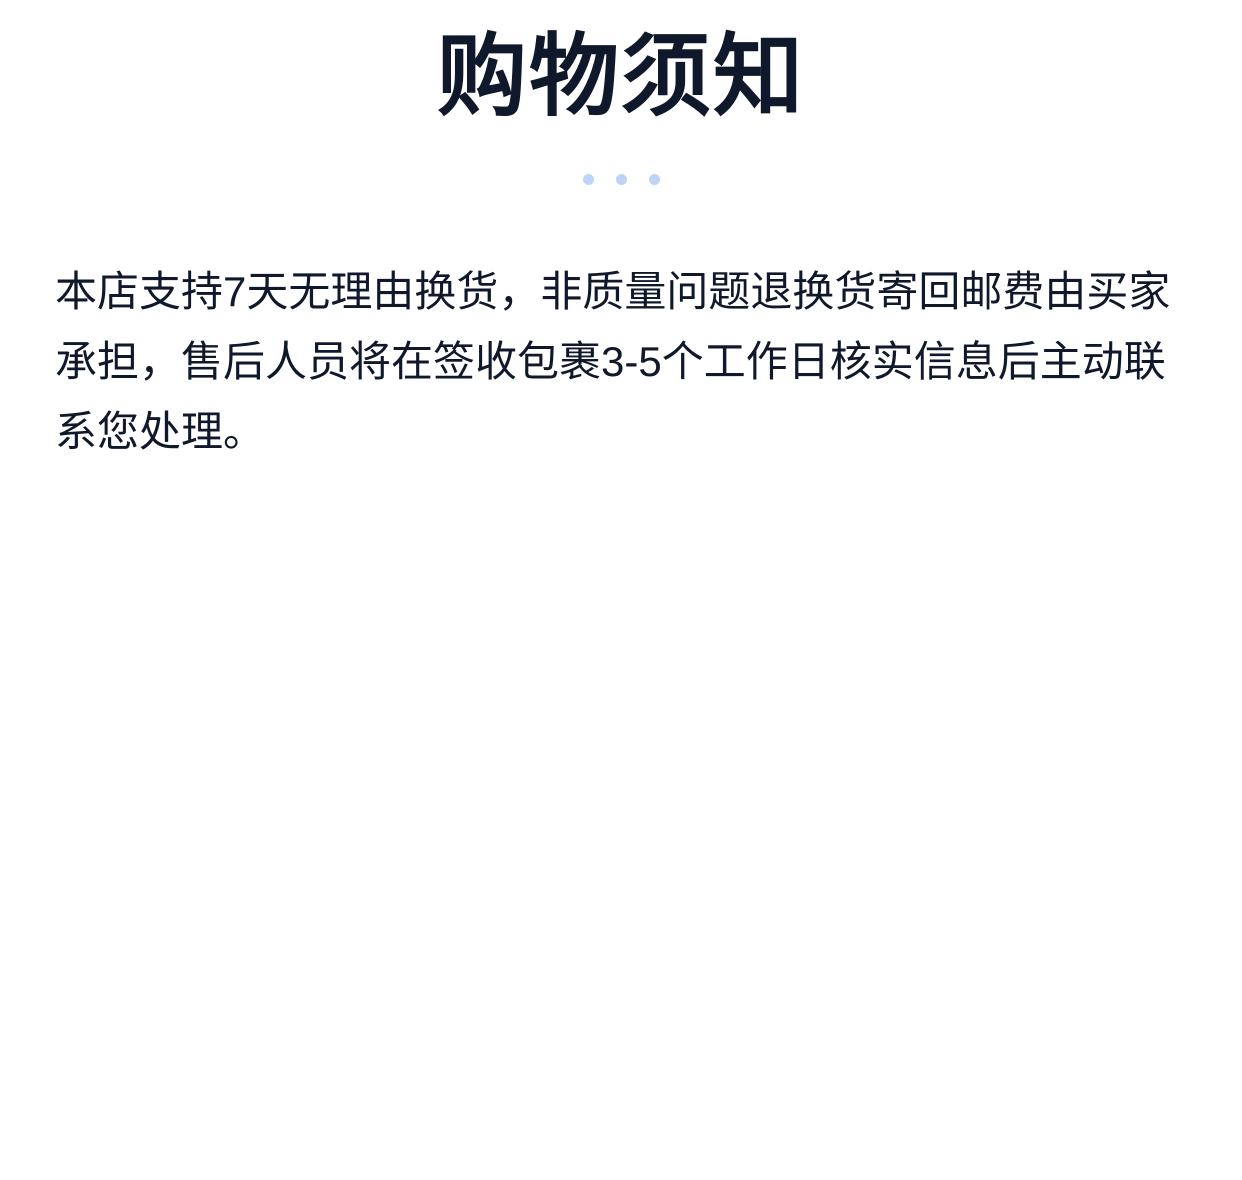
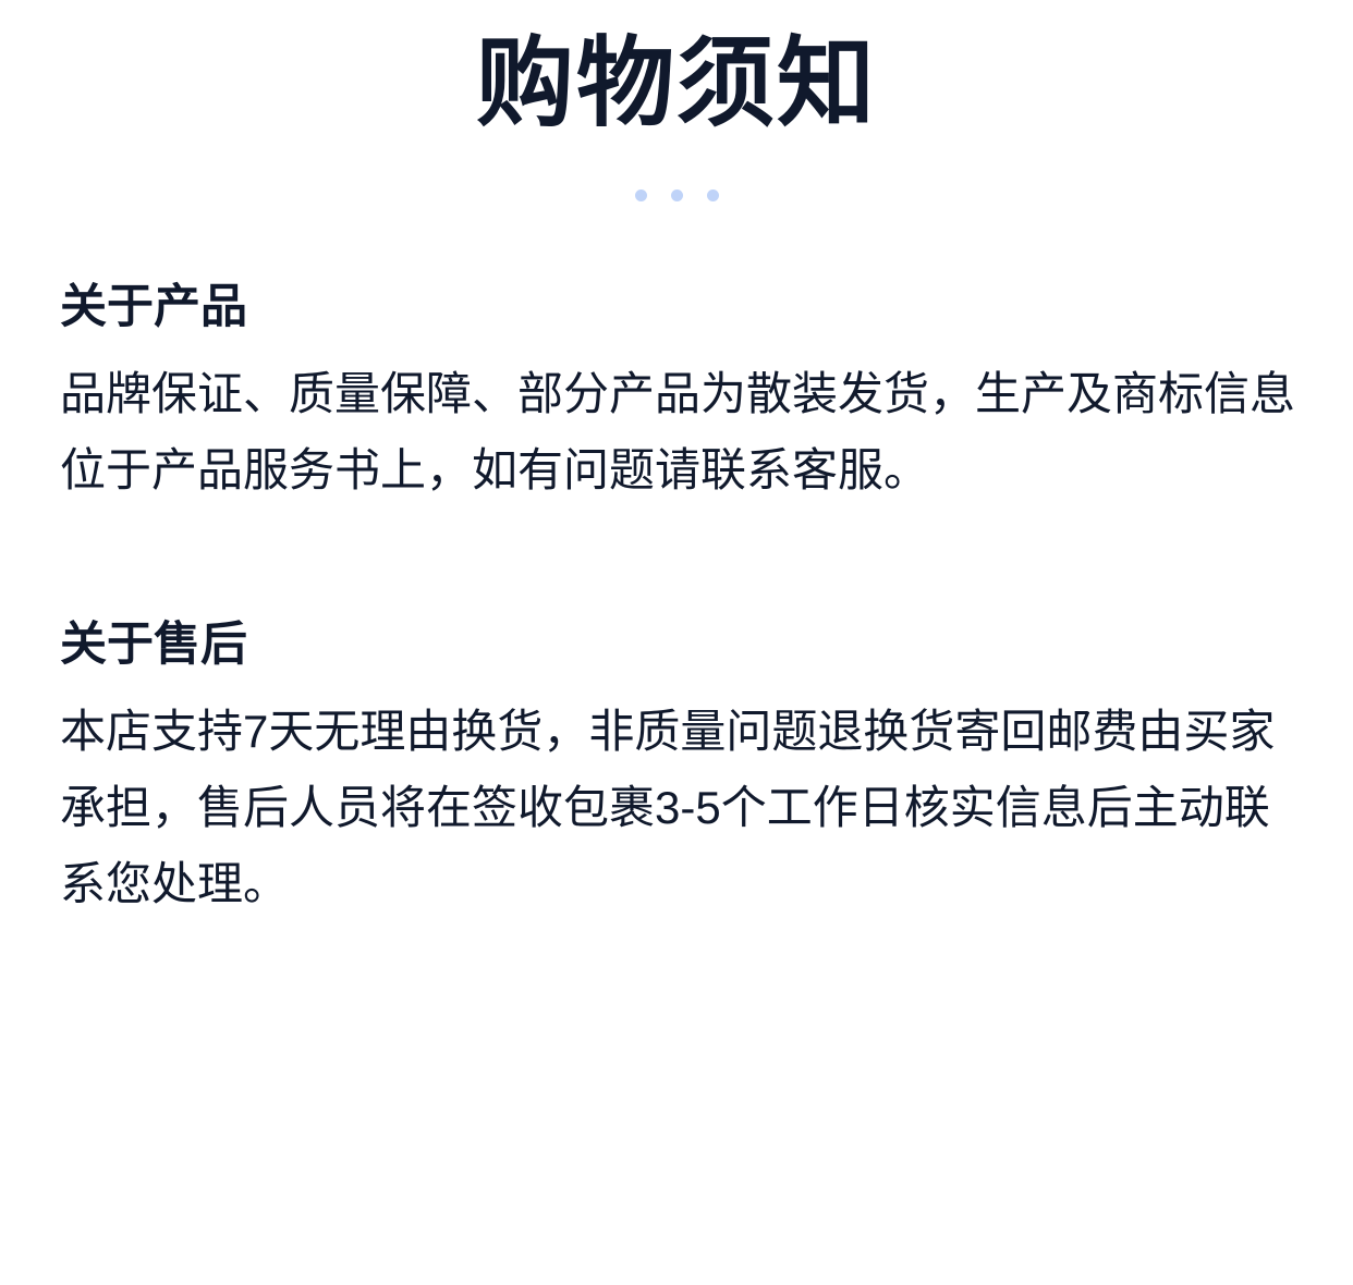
  购物须知
+ 关于产品
+ 品牌保证、质量保障、部分产品为散装发货，生产及商标信息位于产品服务书上，如有问题请联系客服。
+ 关于售后
  本店支持7天无理由换货，非质量问题退换货寄回邮费由买家承担，售后人员将在签收包裹3-5个工作日核实信息后主动联系您处理。
